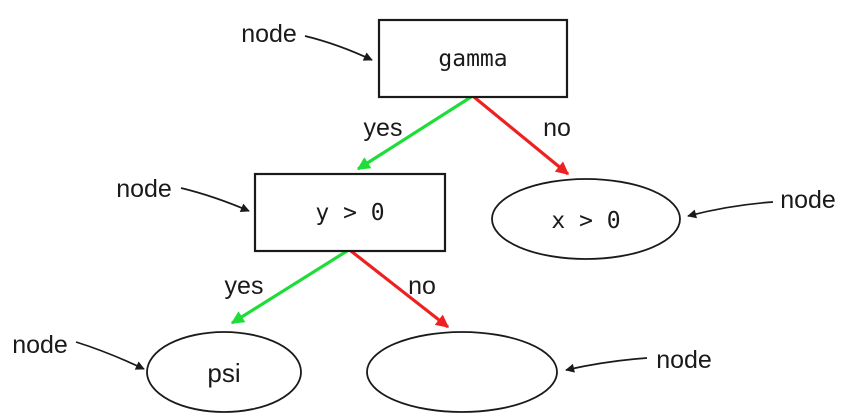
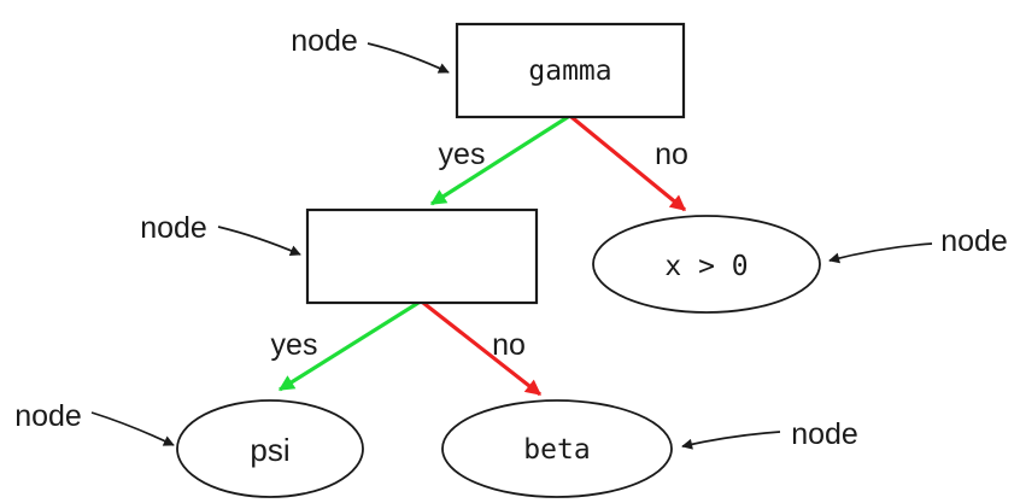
  gamma
- y > 0
  x > 0
  psi
+ beta
  yes
  no
  yes
  no
  node
  node
  node
  node
  node
